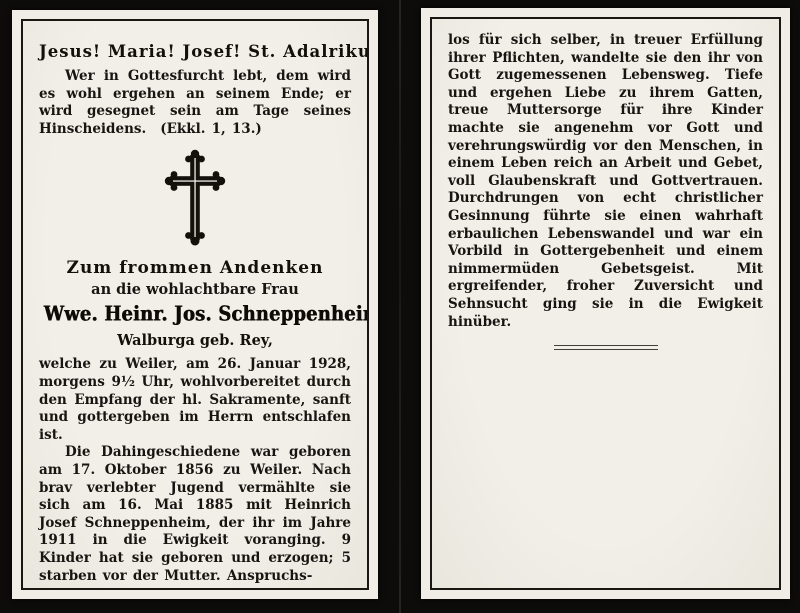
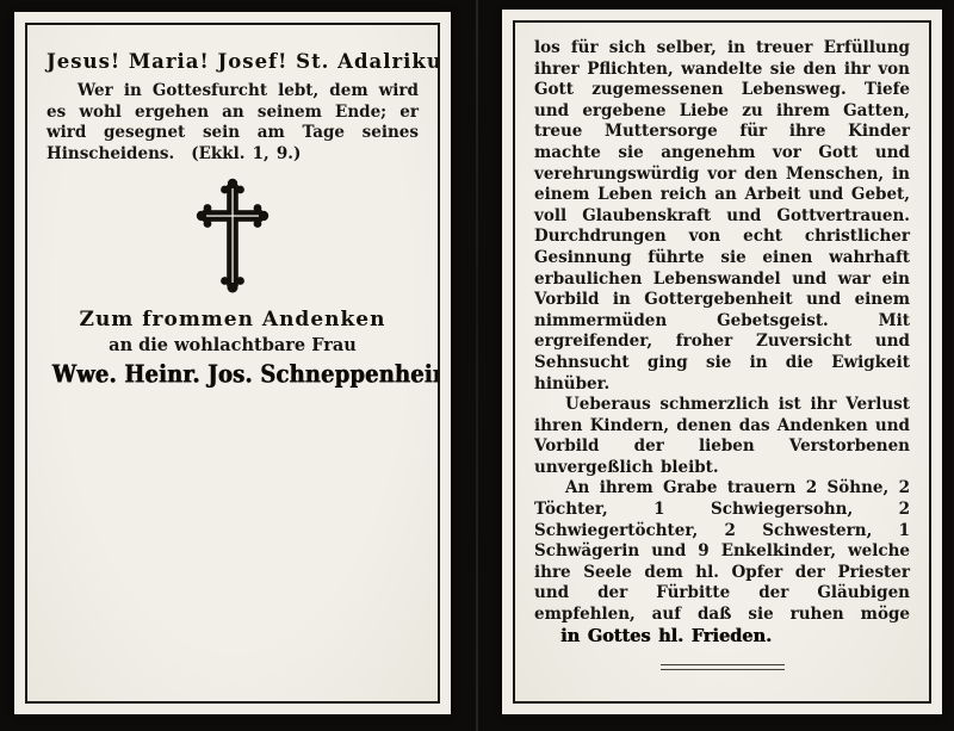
  Jesus! Maria! Josef! St. Adalriku
- Wer in Gottesfurcht lebt, dem wird es wohl ergehen an seinem Ende; er wird gesegnet sein am Tage seines Hinscheidens. (Ekkl. 1, 13.)
+ Wer in Gottesfurcht lebt, dem wird es wohl ergehen an seinem Ende; er wird gesegnet sein am Tage seines Hinscheidens. (Ekkl. 1, 9.)
  Zum frommen Andenken
  an die wohlachtbare Frau
  Wwe. Heinr. Jos. Schneppenhei
- Walburga geb. Rey,
- welche zu Weiler, am 26. Januar 1928, morgens 9½ Uhr, wohlvorbereitet durch den Empfang der hl. Sakramente, sanft und gottergeben im Herrn entschlafen ist.
- Die Dahingeschiedene war geboren am 17. Oktober 1856 zu Weiler. Nach brav verlebter Jugend vermählte sie sich am 16. Mai 1885 mit Heinrich Josef Schneppenheim, der ihr im Jahre 1911 in die Ewigkeit voranging. 9 Kinder hat sie geboren und erzogen; 5 starben vor der Mutter. Anspruchs-
- los für sich selber, in treuer Erfüllung ihrer Pflichten, wandelte sie den ihr von Gott zugemessenen Lebensweg. Tiefe und ergehen Liebe zu ihrem Gatten, treue Muttersorge für ihre Kinder machte sie angenehm vor Gott und verehrungswürdig vor den Menschen, in einem Leben reich an Arbeit und Gebet, voll Glaubenskraft und Gottvertrauen. Durchdrungen von echt christlicher Gesinnung führte sie einen wahrhaft erbaulichen Lebenswandel und war ein Vorbild in Gottergebenheit und einem nimmermüden Gebetsgeist. Mit ergreifender, froher Zuversicht und Sehnsucht ging sie in die Ewigkeit hinüber.
+ los für sich selber, in treuer Erfüllung ihrer Pflichten, wandelte sie den ihr von Gott zugemessenen Lebensweg. Tiefe und ergebene Liebe zu ihrem Gatten, treue Muttersorge für ihre Kinder machte sie angenehm vor Gott und verehrungswürdig vor den Menschen, in einem Leben reich an Arbeit und Gebet, voll Glaubenskraft und Gottvertrauen. Durchdrungen von echt christlicher Gesinnung führte sie einen wahrhaft erbaulichen Lebenswandel und war ein Vorbild in Gottergebenheit und einem nimmermüden Gebetsgeist. Mit ergreifender, froher Zuversicht und Sehnsucht ging sie in die Ewigkeit hinüber.
+ Ueberaus schmerzlich ist ihr Verlust ihren Kindern, denen das Andenken und Vorbild der lieben Verstorbenen unvergeßlich bleibt.
+ An ihrem Grabe trauern 2 Söhne, 2 Töchter, 1 Schwiegersohn, 2 Schwiegertöchter, 2 Schwestern, 1 Schwägerin und 9 Enkelkinder, welche ihre Seele dem hl. Opfer der Priester und der Fürbitte der Gläubigen empfehlen, auf daß sie ruhen möge in Gottes hl. Frieden.
